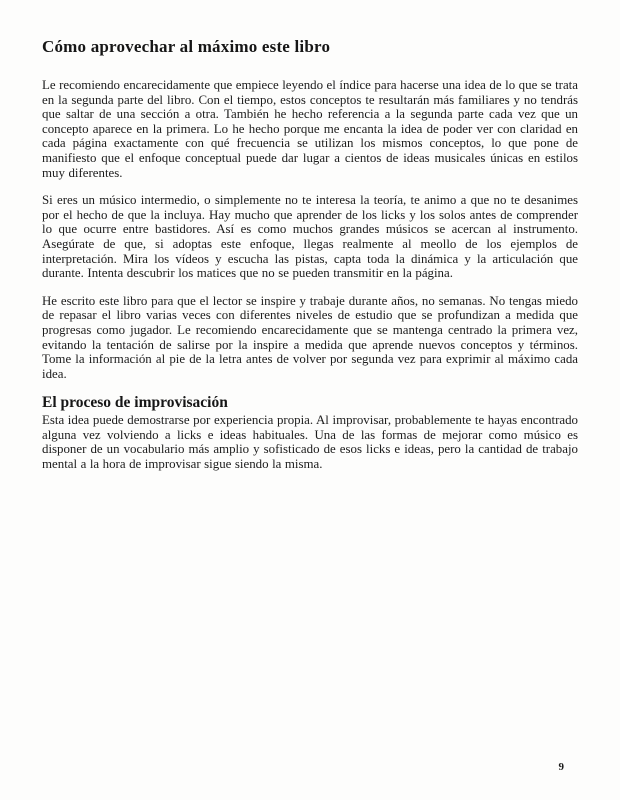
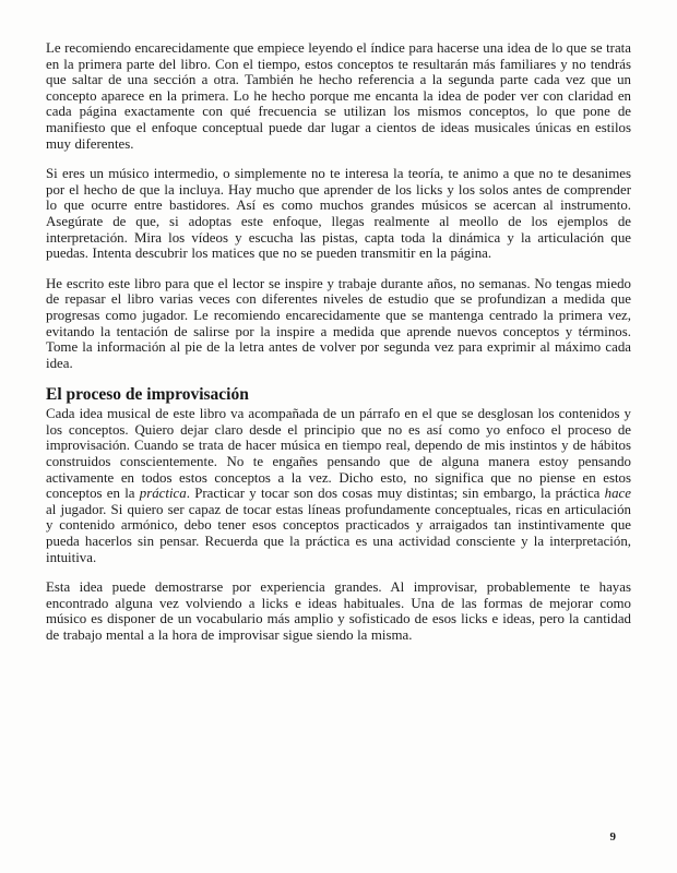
- Cómo aprovechar al máximo este libro
- Le recomiendo encarecidamente que empiece leyendo el índice para hacerse una idea de lo que se trata en la segunda parte del libro. Con el tiempo, estos conceptos te resultarán más familiares y no tendrás que saltar de una sección a otra. También he hecho referencia a la segunda parte cada vez que un concepto aparece en la primera. Lo he hecho porque me encanta la idea de poder ver con claridad en cada página exactamente con qué frecuencia se utilizan los mismos conceptos, lo que pone de manifiesto que el enfoque conceptual puede dar lugar a cientos de ideas musicales únicas en estilos muy diferentes.
+ Le recomiendo encarecidamente que empiece leyendo el índice para hacerse una idea de lo que se trata en la primera parte del libro. Con el tiempo, estos conceptos te resultarán más familiares y no tendrás que saltar de una sección a otra. También he hecho referencia a la segunda parte cada vez que un concepto aparece en la primera. Lo he hecho porque me encanta la idea de poder ver con claridad en cada página exactamente con qué frecuencia se utilizan los mismos conceptos, lo que pone de manifiesto que el enfoque conceptual puede dar lugar a cientos de ideas musicales únicas en estilos muy diferentes.
- Si eres un músico intermedio, o simplemente no te interesa la teoría, te animo a que no te desanimes por el hecho de que la incluya. Hay mucho que aprender de los licks y los solos antes de comprender lo que ocurre entre bastidores. Así es como muchos grandes músicos se acercan al instrumento. Asegúrate de que, si adoptas este enfoque, llegas realmente al meollo de los ejemplos de interpretación. Mira los vídeos y escucha las pistas, capta toda la dinámica y la articulación que durante. Intenta descubrir los matices que no se pueden transmitir en la página.
+ Si eres un músico intermedio, o simplemente no te interesa la teoría, te animo a que no te desanimes por el hecho de que la incluya. Hay mucho que aprender de los licks y los solos antes de comprender lo que ocurre entre bastidores. Así es como muchos grandes músicos se acercan al instrumento. Asegúrate de que, si adoptas este enfoque, llegas realmente al meollo de los ejemplos de interpretación. Mira los vídeos y escucha las pistas, capta toda la dinámica y la articulación que puedas. Intenta descubrir los matices que no se pueden transmitir en la página.
  He escrito este libro para que el lector se inspire y trabaje durante años, no semanas. No tengas miedo de repasar el libro varias veces con diferentes niveles de estudio que se profundizan a medida que progresas como jugador. Le recomiendo encarecidamente que se mantenga centrado la primera vez, evitando la tentación de salirse por la inspire a medida que aprende nuevos conceptos y términos. Tome la información al pie de la letra antes de volver por segunda vez para exprimir al máximo cada idea.
  El proceso de improvisación
+ Cada idea musical de este libro va acompañada de un párrafo en el que se desglosan los contenidos y los conceptos. Quiero dejar claro desde el principio que no es así como yo enfoco el proceso de improvisación. Cuando se trata de hacer música en tiempo real, dependo de mis instintos y de hábitos construidos conscientemente. No te engañes pensando que de alguna manera estoy pensando activamente en todos estos conceptos a la vez. Dicho esto, no significa que no piense en estos conceptos en la práctica. Practicar y tocar son dos cosas muy distintas; sin embargo, la práctica hace al jugador. Si quiero ser capaz de tocar estas líneas profundamente conceptuales, ricas en articulación y contenido armónico, debo tener esos conceptos practicados y arraigados tan instintivamente que pueda hacerlos sin pensar. Recuerda que la práctica es una actividad consciente y la interpretación, intuitiva.
- Esta idea puede demostrarse por experiencia propia. Al improvisar, probablemente te hayas encontrado alguna vez volviendo a licks e ideas habituales. Una de las formas de mejorar como músico es disponer de un vocabulario más amplio y sofisticado de esos licks e ideas, pero la cantidad de trabajo mental a la hora de improvisar sigue siendo la misma.
+ Esta idea puede demostrarse por experiencia grandes. Al improvisar, probablemente te hayas encontrado alguna vez volviendo a licks e ideas habituales. Una de las formas de mejorar como músico es disponer de un vocabulario más amplio y sofisticado de esos licks e ideas, pero la cantidad de trabajo mental a la hora de improvisar sigue siendo la misma.
  9
